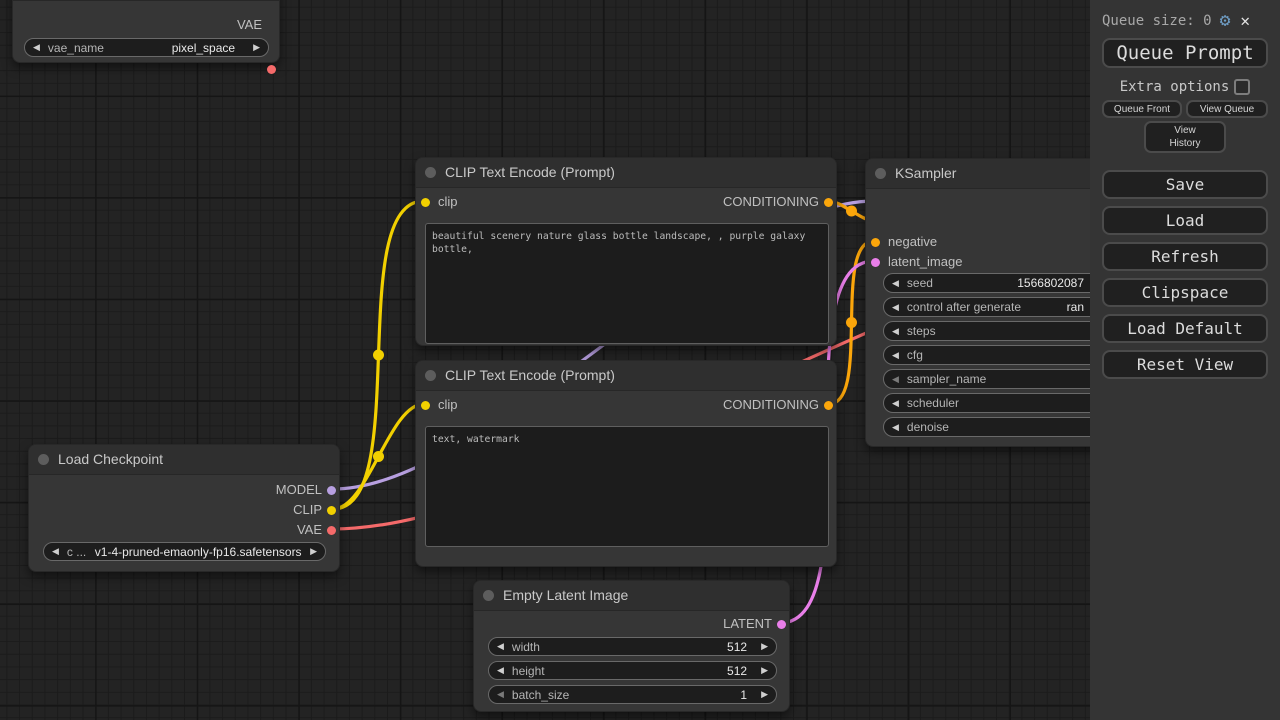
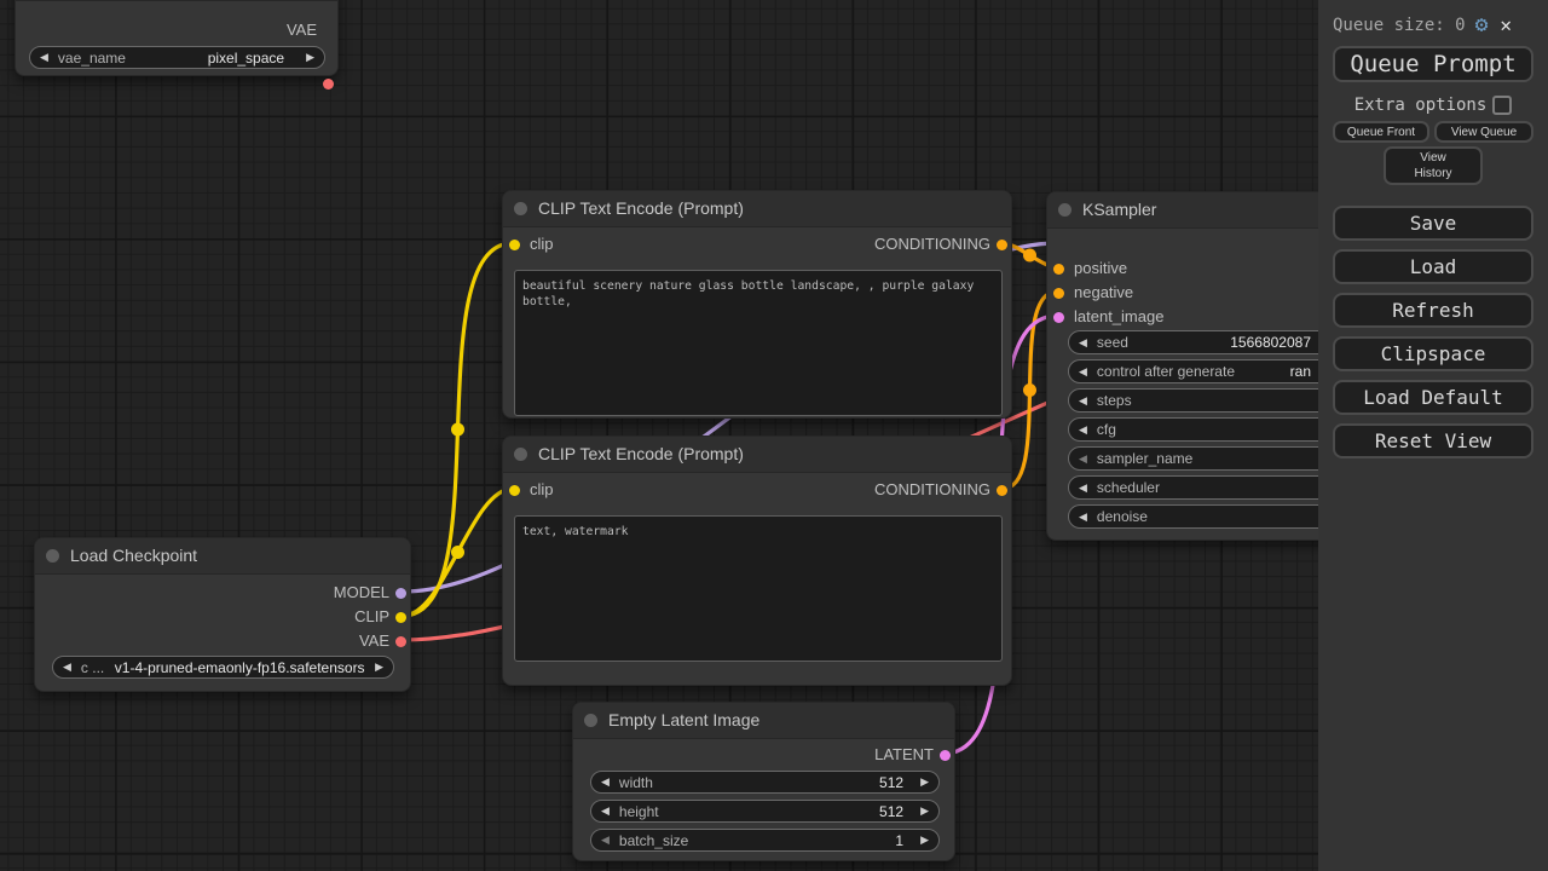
  VAE
  ◀
  vae_name
  pixel_space
  ▶
  Load Checkpoint
  MODEL
  CLIP
  VAE
  ◀
  c ...
  v1-4-pruned-emaonly-fp16.safetensors
  ▶
  CLIP Text Encode (Prompt)
  clip
  CONDITIONING
  beautiful scenery nature glass bottle landscape, , purple galaxy bottle,
  CLIP Text Encode (Prompt)
  clip
  CONDITIONING
  text, watermark
  KSampler
+ positive
  negative
  latent_image
  ◀
  seed
  1566802087
  ◀
  control after generate
  ran
  ◀
  steps
  ◀
  cfg
  ◀
  sampler_name
  ◀
  scheduler
  ◀
  denoise
  Empty Latent Image
  LATENT
  ◀
  width
  512
  ▶
  ◀
  height
  512
  ▶
  ◀
  batch_size
  1
  ▶
  Queue size: 0
  ⚙
  ✕
  Queue Prompt
  Extra options
  Queue Front
  View Queue
  View History
  Save
  Load
  Refresh
  Clipspace
  Load Default
  Reset View
